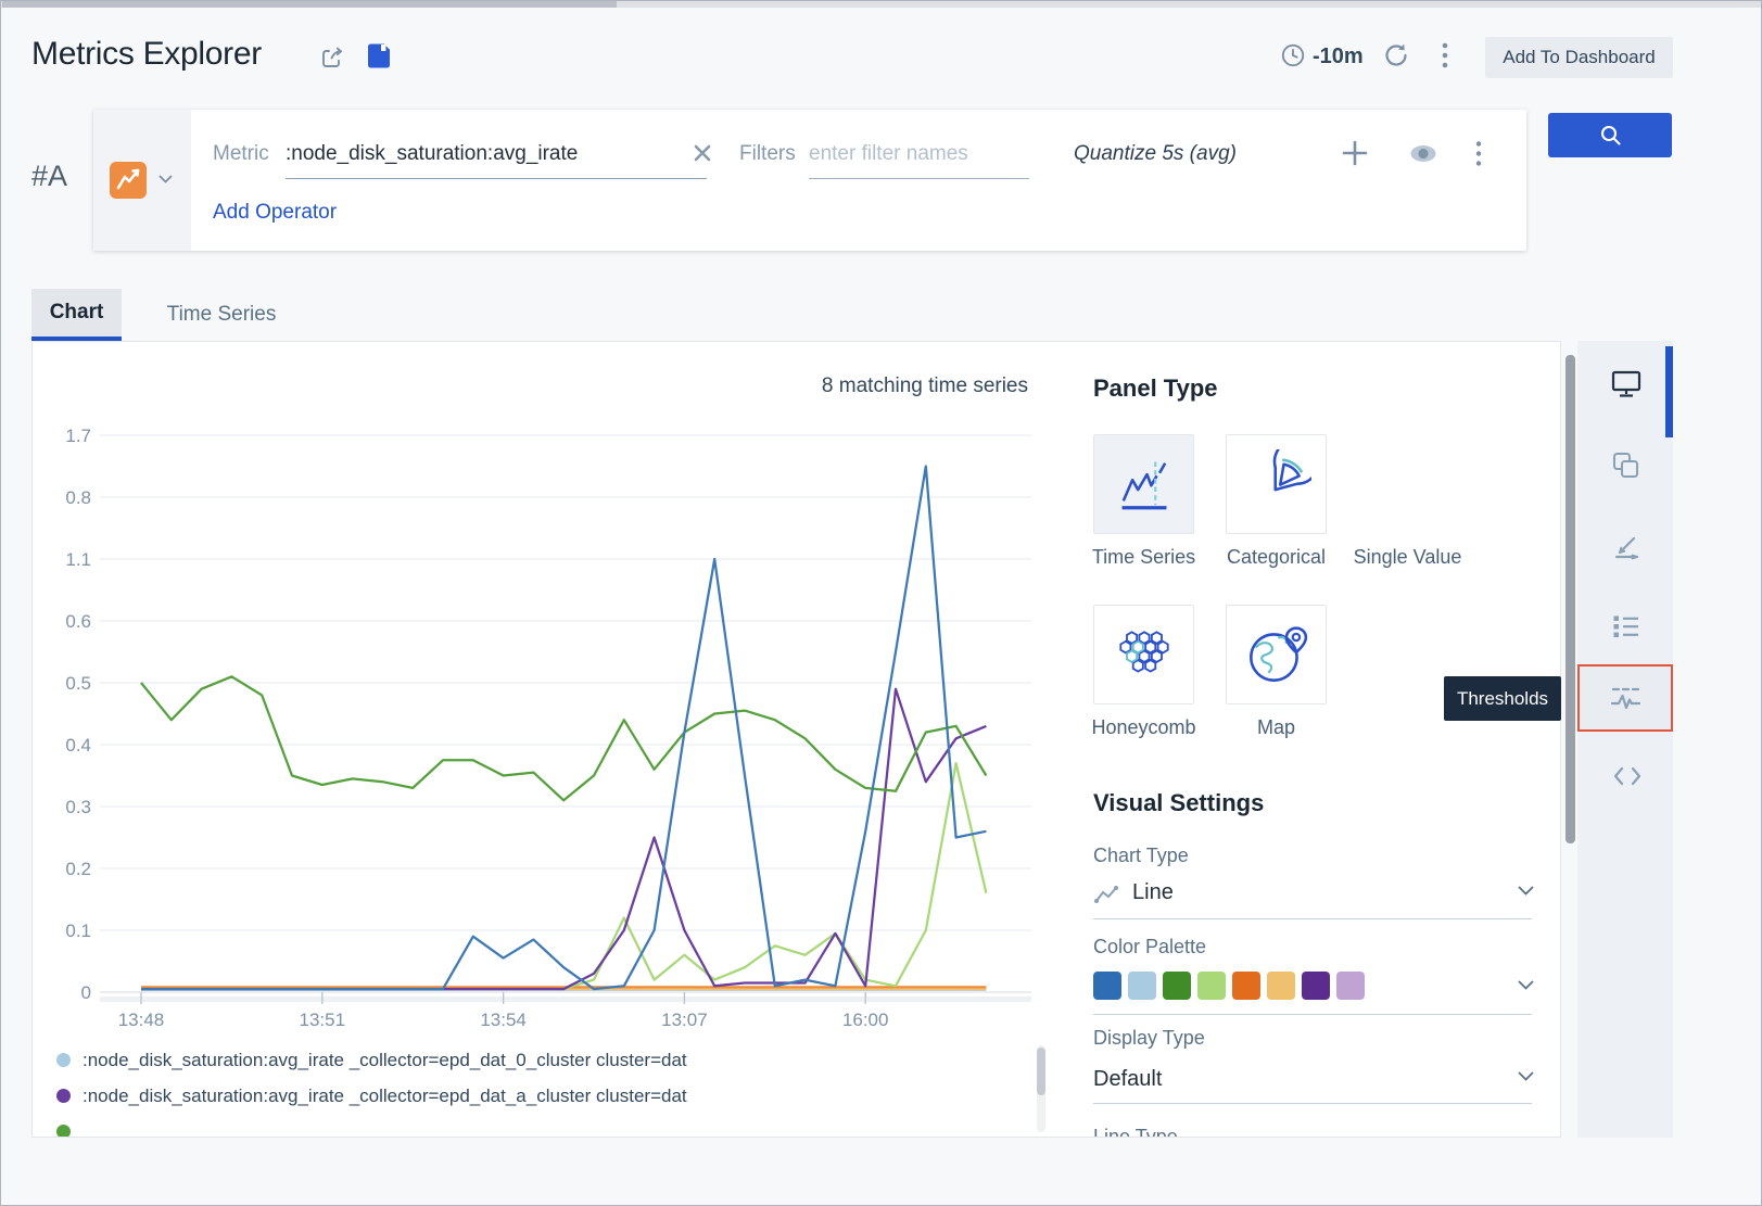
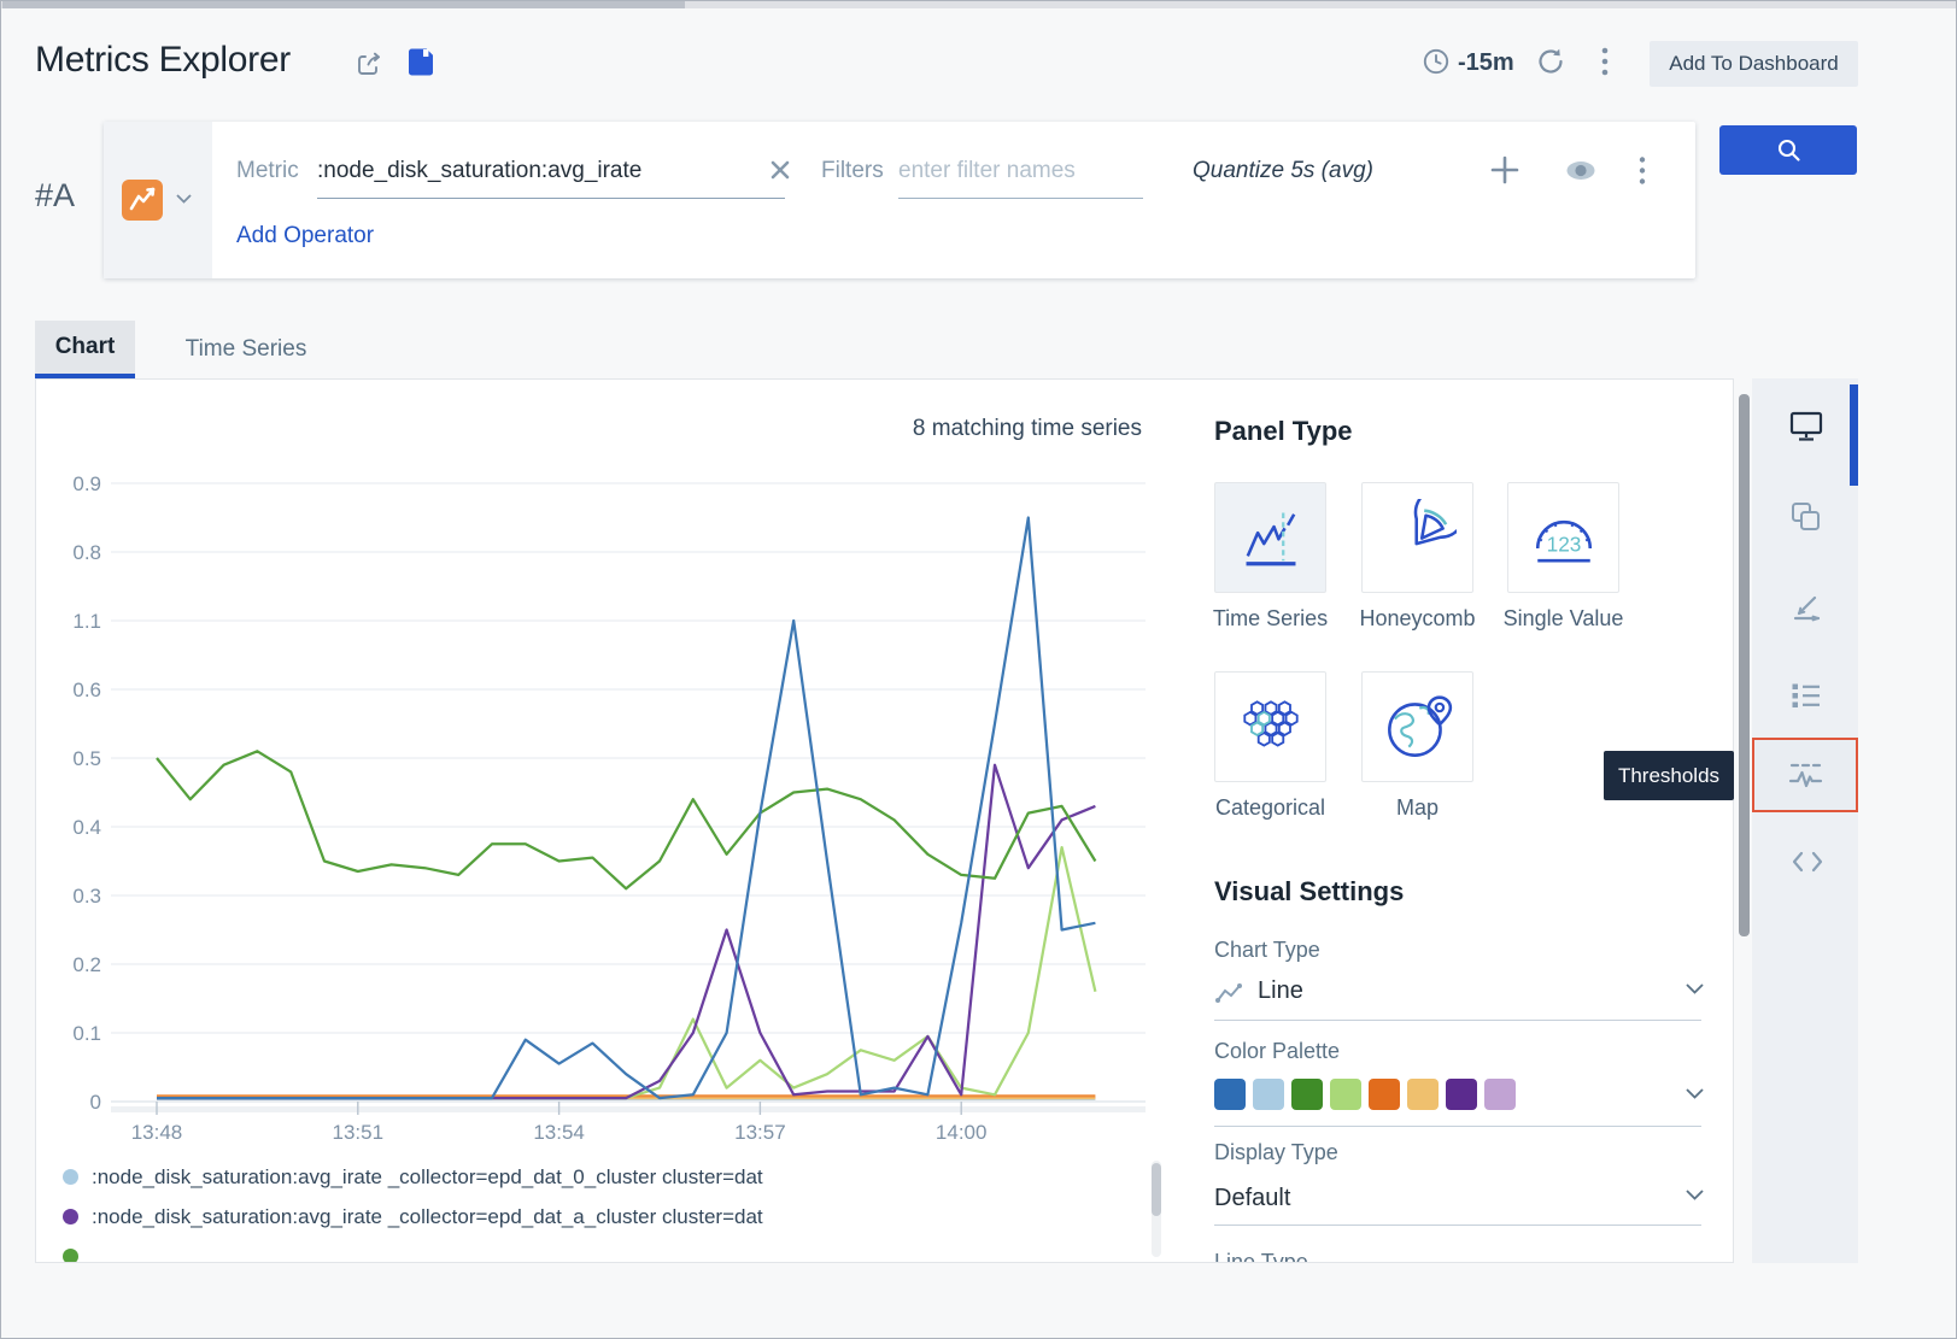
  Metrics Explorer
- -10m
+ -15m
  Add To Dashboard
  #A
  Metric
  :node_disk_saturation:avg_irate
  Filters
  enter filter names
  Quantize 5s (avg)
  Add Operator
  Chart
  Time Series
  8 matching time series
  0
  0.1
  0.2
  0.3
  0.4
  0.5
  0.6
  1.1
  0.8
- 1.7
+ 0.9
  13:48
  13:51
  13:54
- 13:07
+ 13:57
- 16:00
+ 14:00
  :node_disk_saturation:avg_irate _collector=epd_dat_0_cluster cluster=dat
  :node_disk_saturation:avg_irate _collector=epd_dat_a_cluster cluster=dat
  Panel Type
+ 123
  Time Series
- Categorical
+ Honeycomb
  Single Value
- Honeycomb
+ Categorical
  Map
  Visual Settings
  Chart Type
  Line
  Color Palette
  Display Type
  Default
  Thresholds
